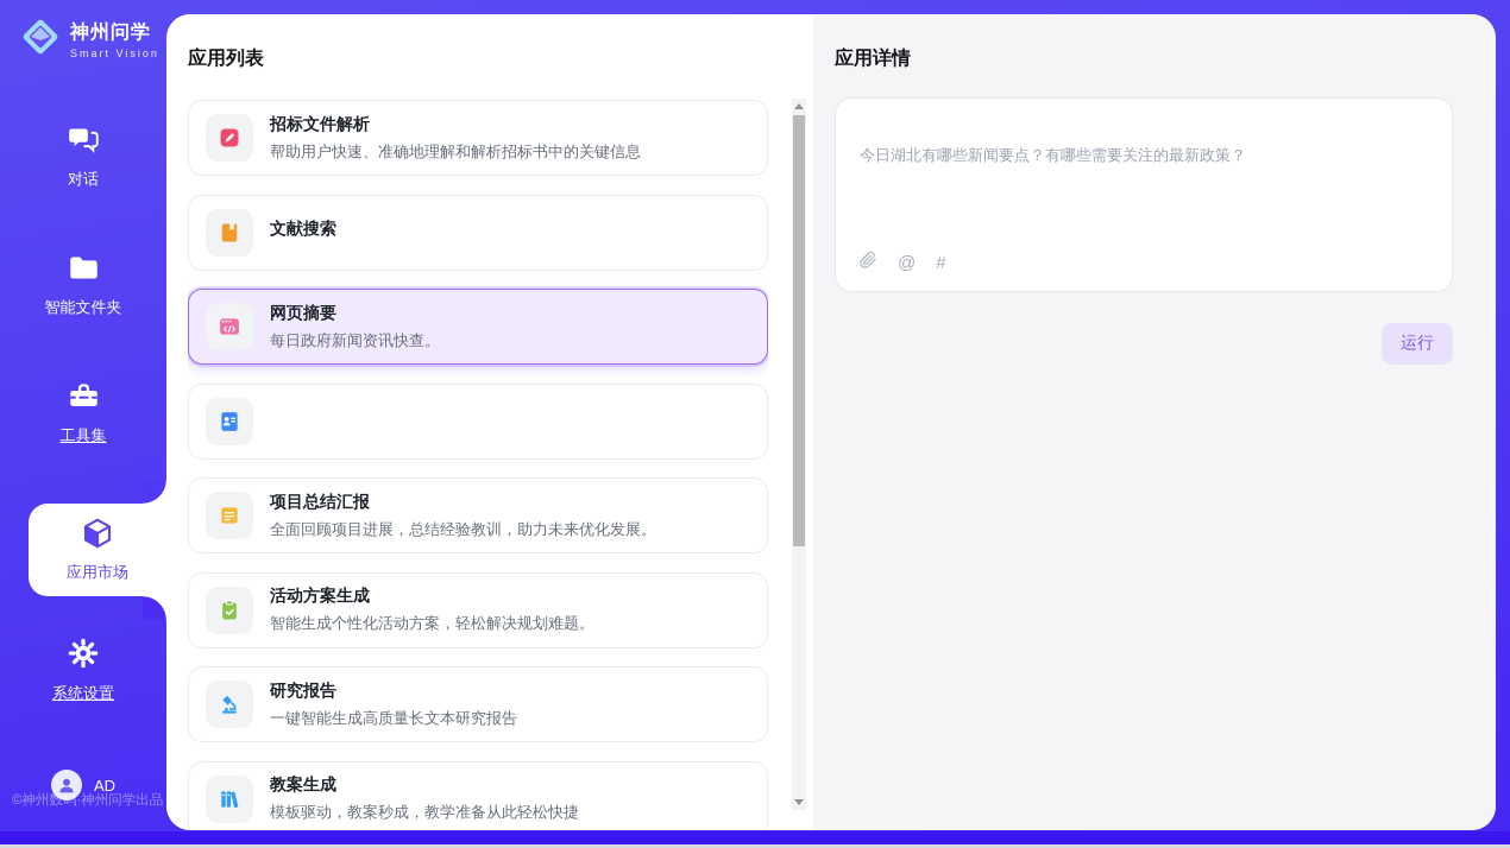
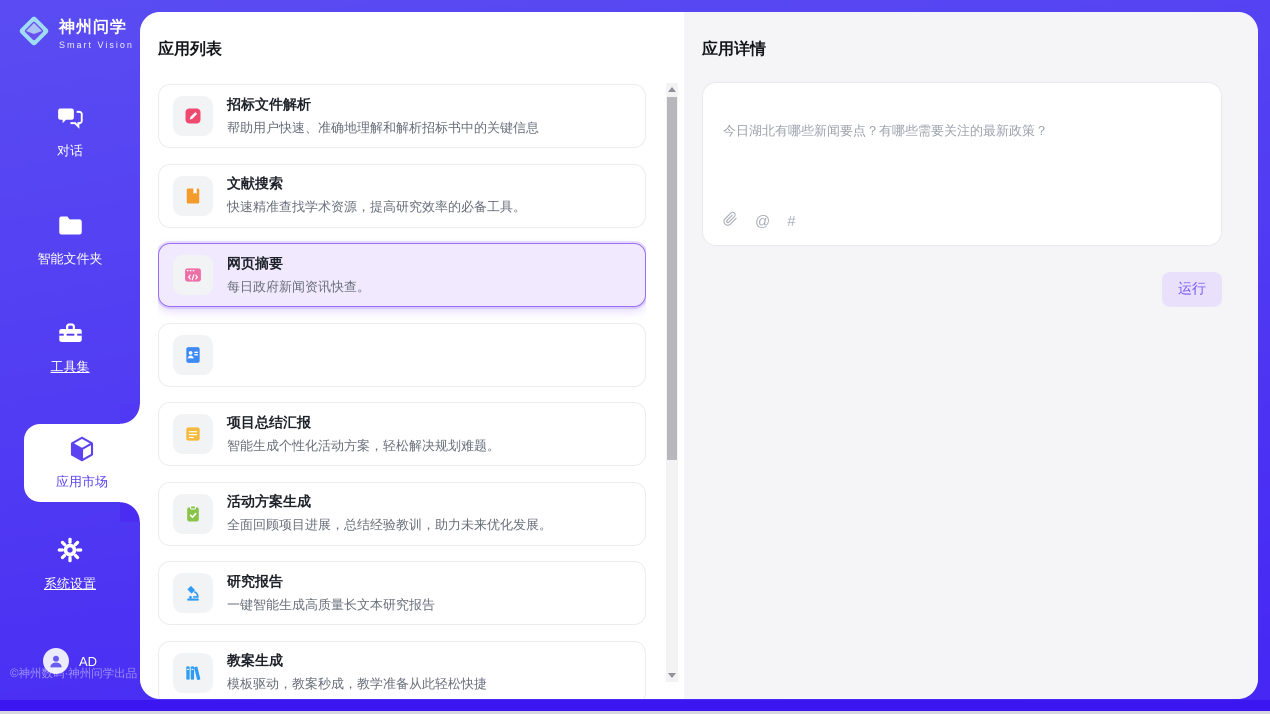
  神州问学
  Smart Vision
  对话
  智能文件夹
  工具集
  应用市场
  系统设置
  AD
  ©神州数码·神州问学出品
  应用列表
  招标文件解析
  帮助用户快速、准确地理解和解析招标书中的关键信息
  文献搜索
+ 快速精准查找学术资源，提高研究效率的必备工具。
  网页摘要
  每日政府新闻资讯快查。
  项目总结汇报
- 全面回顾项目进展，总结经验教训，助力未来优化发展。
+ 智能生成个性化活动方案，轻松解决规划难题。
  活动方案生成
- 智能生成个性化活动方案，轻松解决规划难题。
+ 全面回顾项目进展，总结经验教训，助力未来优化发展。
  研究报告
  一键智能生成高质量长文本研究报告
  教案生成
  模板驱动，教案秒成，教学准备从此轻松快捷
  应用详情
  今日湖北有哪些新闻要点？有哪些需要关注的最新政策？
  @
  #
  运行
